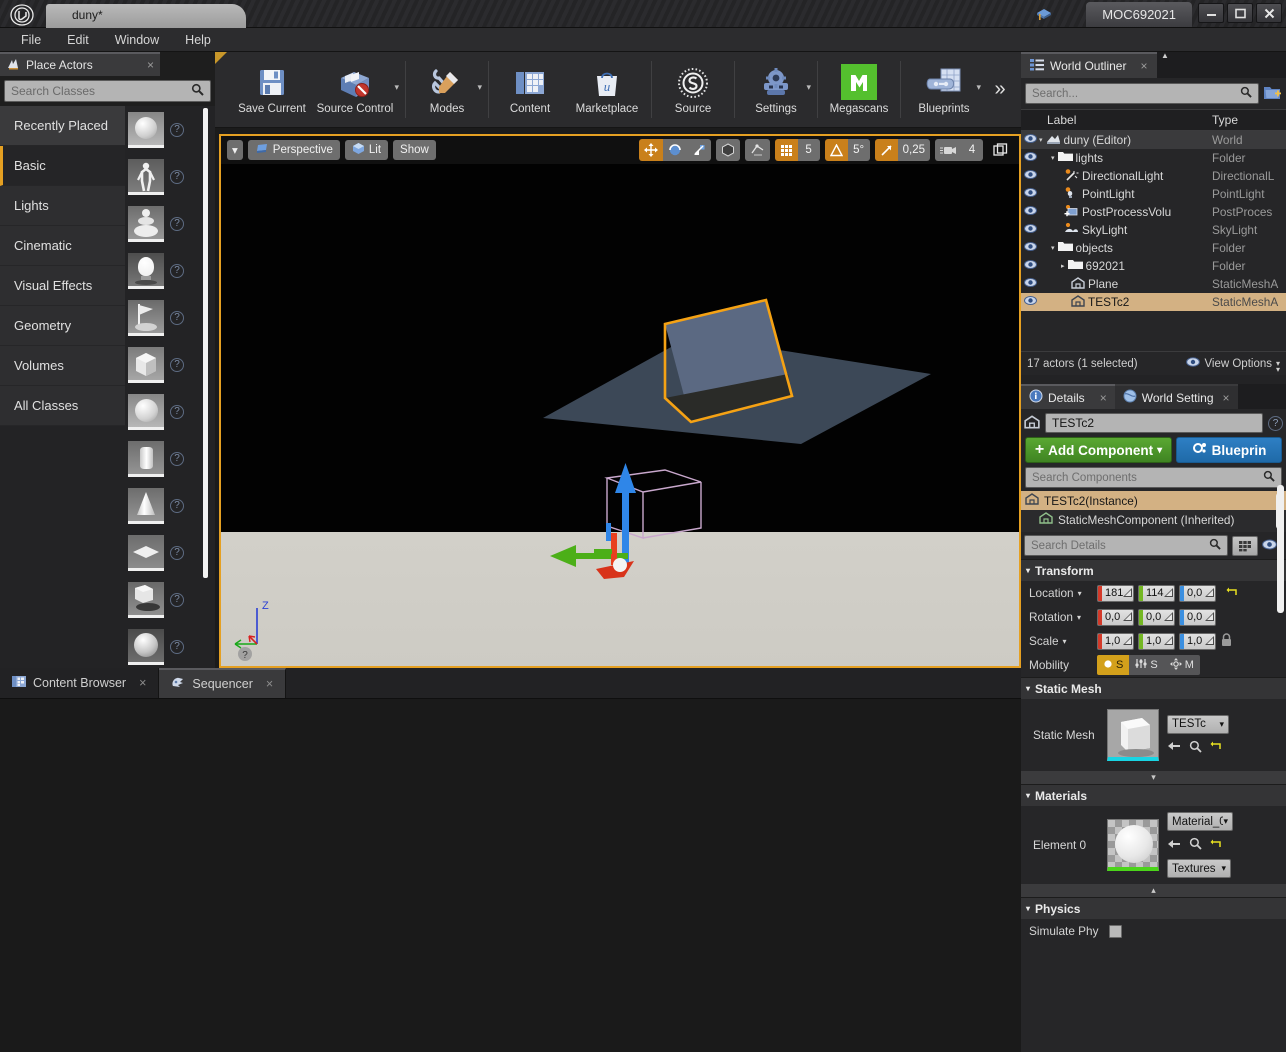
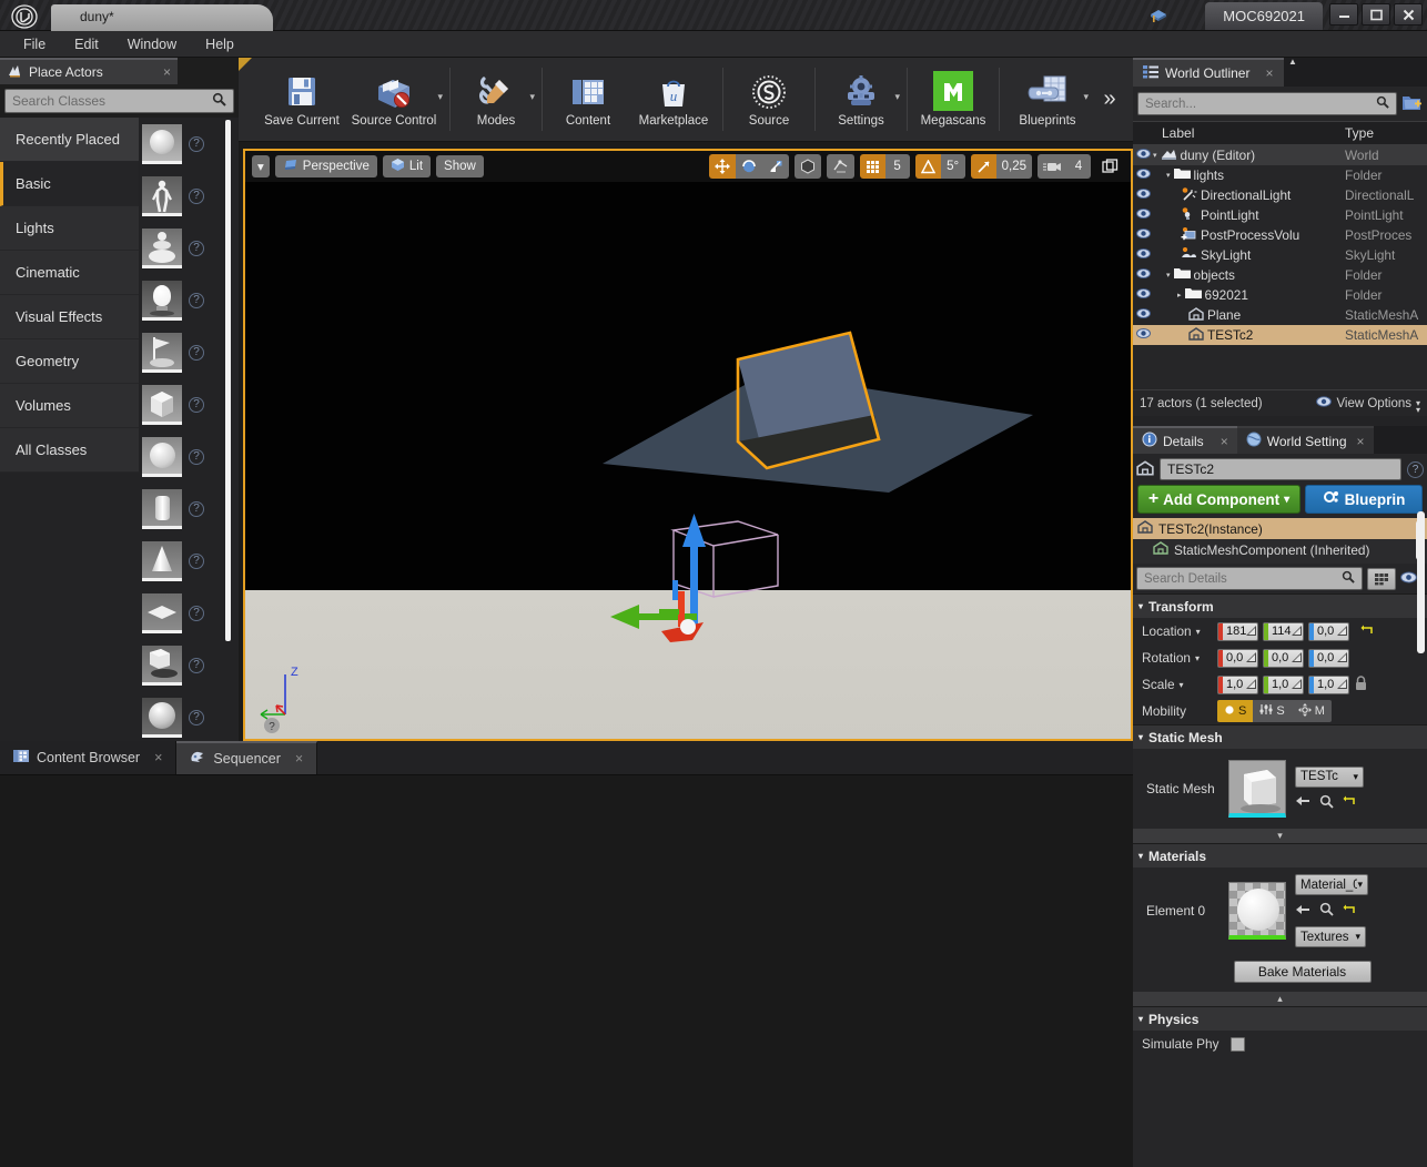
  duny*
  MOC692021
  File
  Edit
  Window
  Help
  Place Actors
  ×
  Search Classes
  Recently Placed
  Basic
  Lights
  Cinematic
  Visual Effects
  Geometry
  Volumes
  All Classes
  ?
  ?
  ?
  ?
  ?
  ?
  ?
  ?
  ?
  ?
  ?
  ?
  Save Current
  Source Control
  ▾
  Modes
  ▾
  Content
  u
  Marketplace
  Source
  Settings
  ▾
  Megascans
  Blueprints
  ▾
  »
  Z
  ?
  ▾
  Perspective
  Lit
  Show
  5
  5°
  0,25
  4
  Content Browser
  ×
  Sequencer
  ×
  World Outliner
  ×
  Search...
  Label
  ▲
  Type
  ▾
  duny (Editor)
  World
  lights
  Folder
  DirectionalLight
  DirectionalL
  PointLight
  PointLight
  PostProcessVolu
  PostProces
  SkyLight
  SkyLight
  objects
  Folder
  692021
  Folder
  Plane
  StaticMeshA
  TESTc2
  StaticMeshA
  17 actors (1 selected)
  View Options
  ▾
  Details
  ×
  World Setting
  ×
  TESTc2
  ?
  +
  Add Component
  ▾
  Blueprin
- Search Components
  TESTc2(Instance)
  StaticMeshComponent (Inherited)
  Search Details
  ▾
  Transform
  Location
  ▾
  181
  114
  0,0
  Rotation
  ▾
  0,0
  0,0
  0,0
  Scale
  ▾
  1,0
  1,0
  1,0
  Mobility
  S
  S
  M
  ▾
  Static Mesh
  Static Mesh
  TESTc
  ▾
  ▾
  ▾
  Materials
  Element 0
  Material_0
  ▾
  Textures
  ▾
+ Bake Materials
  ▴
  ▾
  Physics
  Simulate Phy
